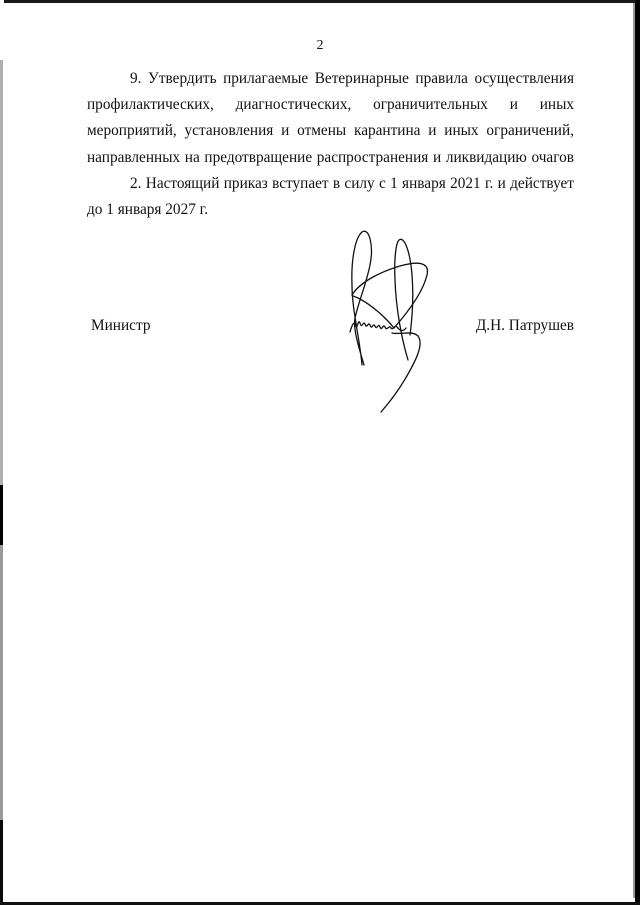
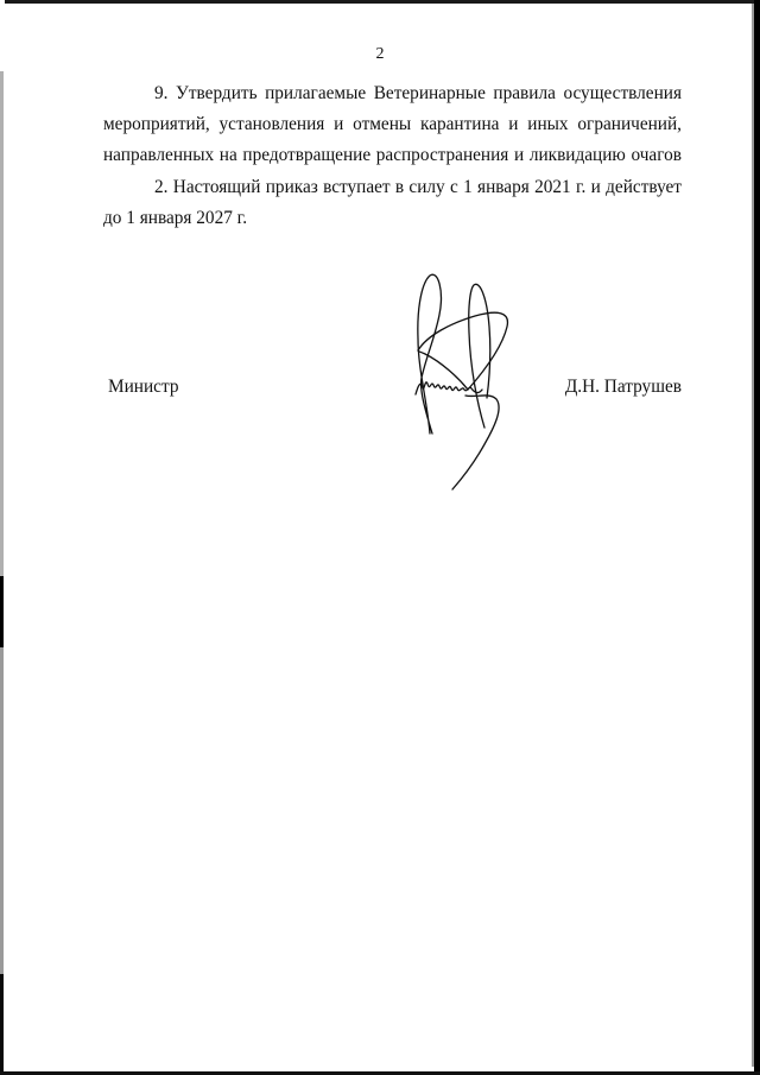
  2
  9. Утвердить прилагаемые Ветеринарные правила осуществления
- профилактических, диагностических, ограничительных и иных
  мероприятий, установления и отмены карантина и иных ограничений,
  направленных на предотвращение распространения и ликвидацию очагов
  2. Настоящий приказ вступает в силу с 1 января 2021 г. и действует
  до 1 января 2027 г.
  Министр
  Д.Н. Патрушев
